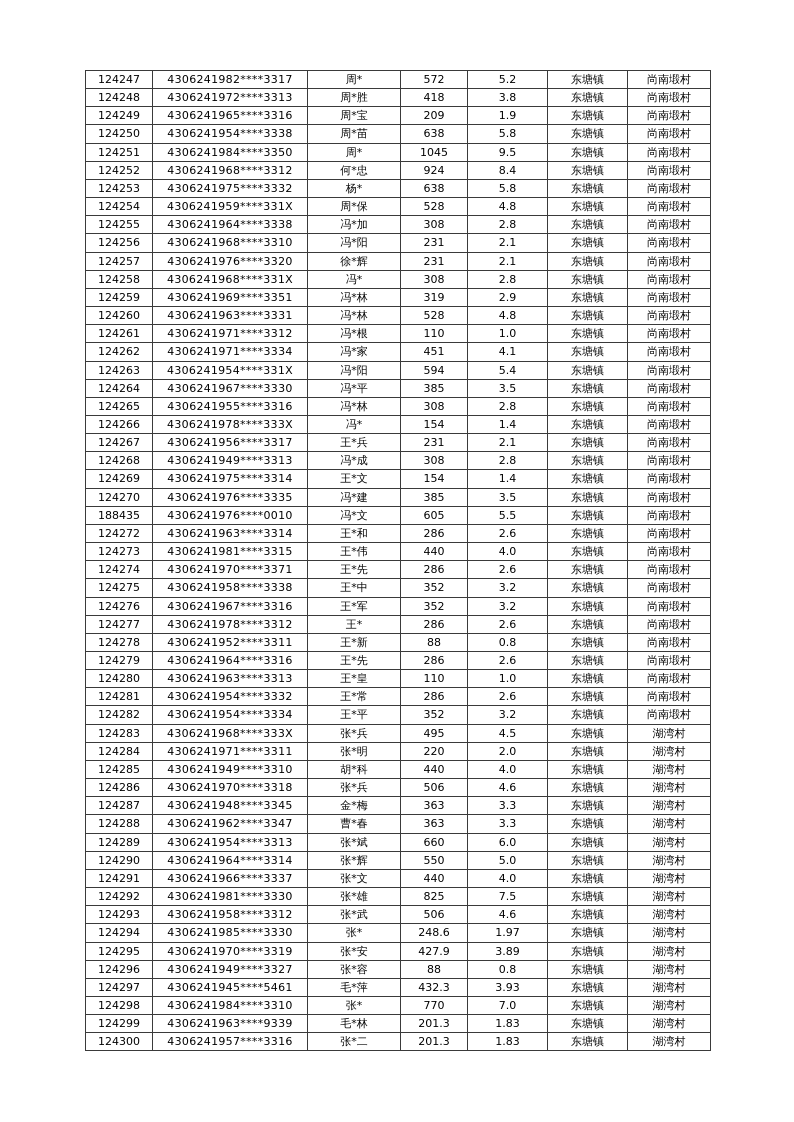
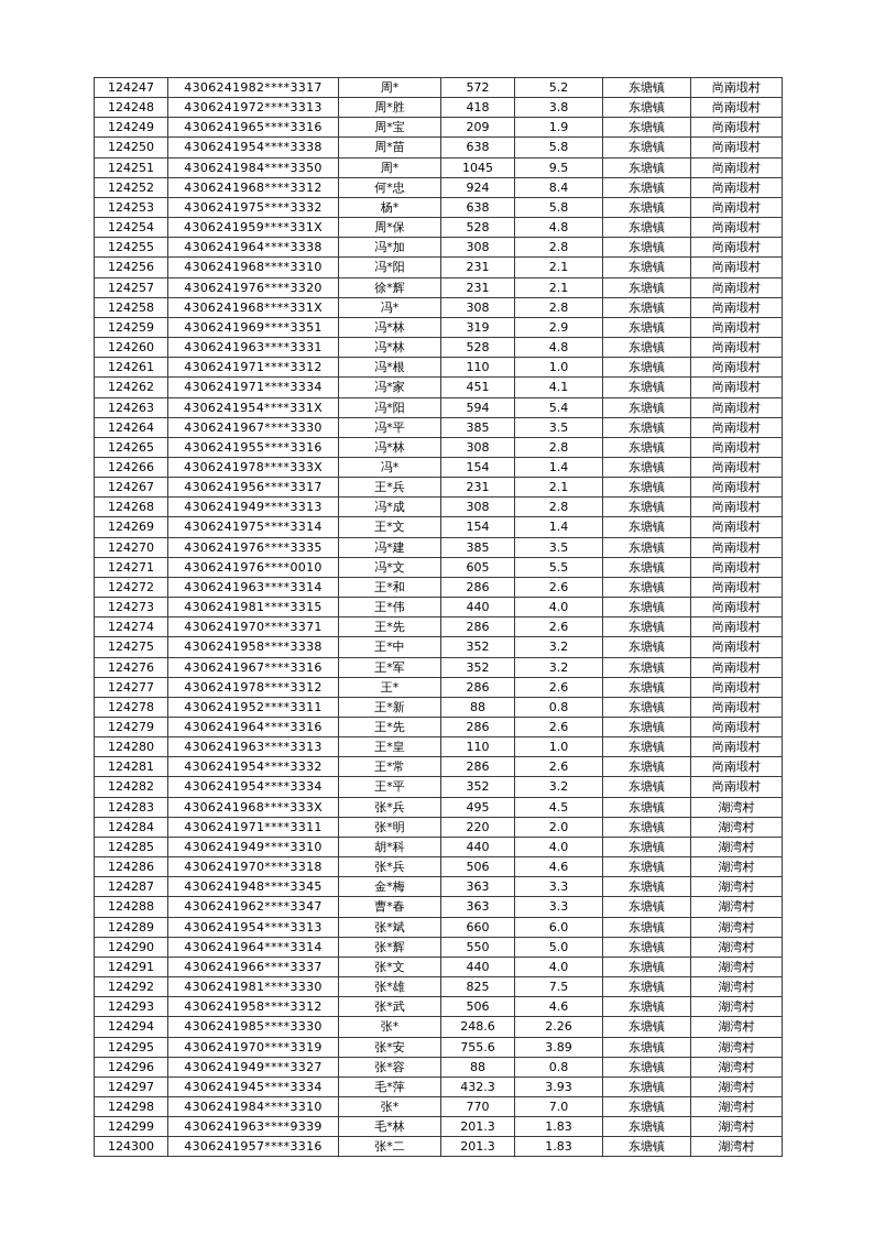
  124247	4306241982****3317	周*	572	5.2	东塘镇	尚南塅村
  124248	4306241972****3313	周*胜	418	3.8	东塘镇	尚南塅村
  124249	4306241965****3316	周*宝	209	1.9	东塘镇	尚南塅村
  124250	4306241954****3338	周*苗	638	5.8	东塘镇	尚南塅村
  124251	4306241984****3350	周*	1045	9.5	东塘镇	尚南塅村
  124252	4306241968****3312	何*忠	924	8.4	东塘镇	尚南塅村
  124253	4306241975****3332	杨*	638	5.8	东塘镇	尚南塅村
  124254	4306241959****331X	周*保	528	4.8	东塘镇	尚南塅村
  124255	4306241964****3338	冯*加	308	2.8	东塘镇	尚南塅村
  124256	4306241968****3310	冯*阳	231	2.1	东塘镇	尚南塅村
  124257	4306241976****3320	徐*辉	231	2.1	东塘镇	尚南塅村
  124258	4306241968****331X	冯*	308	2.8	东塘镇	尚南塅村
  124259	4306241969****3351	冯*林	319	2.9	东塘镇	尚南塅村
  124260	4306241963****3331	冯*林	528	4.8	东塘镇	尚南塅村
  124261	4306241971****3312	冯*根	110	1.0	东塘镇	尚南塅村
  124262	4306241971****3334	冯*家	451	4.1	东塘镇	尚南塅村
  124263	4306241954****331X	冯*阳	594	5.4	东塘镇	尚南塅村
  124264	4306241967****3330	冯*平	385	3.5	东塘镇	尚南塅村
  124265	4306241955****3316	冯*林	308	2.8	东塘镇	尚南塅村
  124266	4306241978****333X	冯*	154	1.4	东塘镇	尚南塅村
  124267	4306241956****3317	王*兵	231	2.1	东塘镇	尚南塅村
  124268	4306241949****3313	冯*成	308	2.8	东塘镇	尚南塅村
  124269	4306241975****3314	王*文	154	1.4	东塘镇	尚南塅村
  124270	4306241976****3335	冯*建	385	3.5	东塘镇	尚南塅村
- 188435	4306241976****0010	冯*文	605	5.5	东塘镇	尚南塅村
+ 124271	4306241976****0010	冯*文	605	5.5	东塘镇	尚南塅村
  124272	4306241963****3314	王*和	286	2.6	东塘镇	尚南塅村
  124273	4306241981****3315	王*伟	440	4.0	东塘镇	尚南塅村
  124274	4306241970****3371	王*先	286	2.6	东塘镇	尚南塅村
  124275	4306241958****3338	王*中	352	3.2	东塘镇	尚南塅村
  124276	4306241967****3316	王*军	352	3.2	东塘镇	尚南塅村
  124277	4306241978****3312	王*	286	2.6	东塘镇	尚南塅村
  124278	4306241952****3311	王*新	88	0.8	东塘镇	尚南塅村
  124279	4306241964****3316	王*先	286	2.6	东塘镇	尚南塅村
  124280	4306241963****3313	王*皇	110	1.0	东塘镇	尚南塅村
  124281	4306241954****3332	王*常	286	2.6	东塘镇	尚南塅村
  124282	4306241954****3334	王*平	352	3.2	东塘镇	尚南塅村
  124283	4306241968****333X	张*兵	495	4.5	东塘镇	湖湾村
  124284	4306241971****3311	张*明	220	2.0	东塘镇	湖湾村
  124285	4306241949****3310	胡*科	440	4.0	东塘镇	湖湾村
  124286	4306241970****3318	张*兵	506	4.6	东塘镇	湖湾村
  124287	4306241948****3345	金*梅	363	3.3	东塘镇	湖湾村
  124288	4306241962****3347	曹*春	363	3.3	东塘镇	湖湾村
  124289	4306241954****3313	张*斌	660	6.0	东塘镇	湖湾村
  124290	4306241964****3314	张*辉	550	5.0	东塘镇	湖湾村
  124291	4306241966****3337	张*文	440	4.0	东塘镇	湖湾村
  124292	4306241981****3330	张*雄	825	7.5	东塘镇	湖湾村
  124293	4306241958****3312	张*武	506	4.6	东塘镇	湖湾村
- 124294	4306241985****3330	张*	248.6	1.97	东塘镇	湖湾村
+ 124294	4306241985****3330	张*	248.6	2.26	东塘镇	湖湾村
- 124295	4306241970****3319	张*安	427.9	3.89	东塘镇	湖湾村
+ 124295	4306241970****3319	张*安	755.6	3.89	东塘镇	湖湾村
  124296	4306241949****3327	张*容	88	0.8	东塘镇	湖湾村
- 124297	4306241945****5461	毛*萍	432.3	3.93	东塘镇	湖湾村
+ 124297	4306241945****3334	毛*萍	432.3	3.93	东塘镇	湖湾村
  124298	4306241984****3310	张*	770	7.0	东塘镇	湖湾村
  124299	4306241963****9339	毛*林	201.3	1.83	东塘镇	湖湾村
  124300	4306241957****3316	张*二	201.3	1.83	东塘镇	湖湾村
